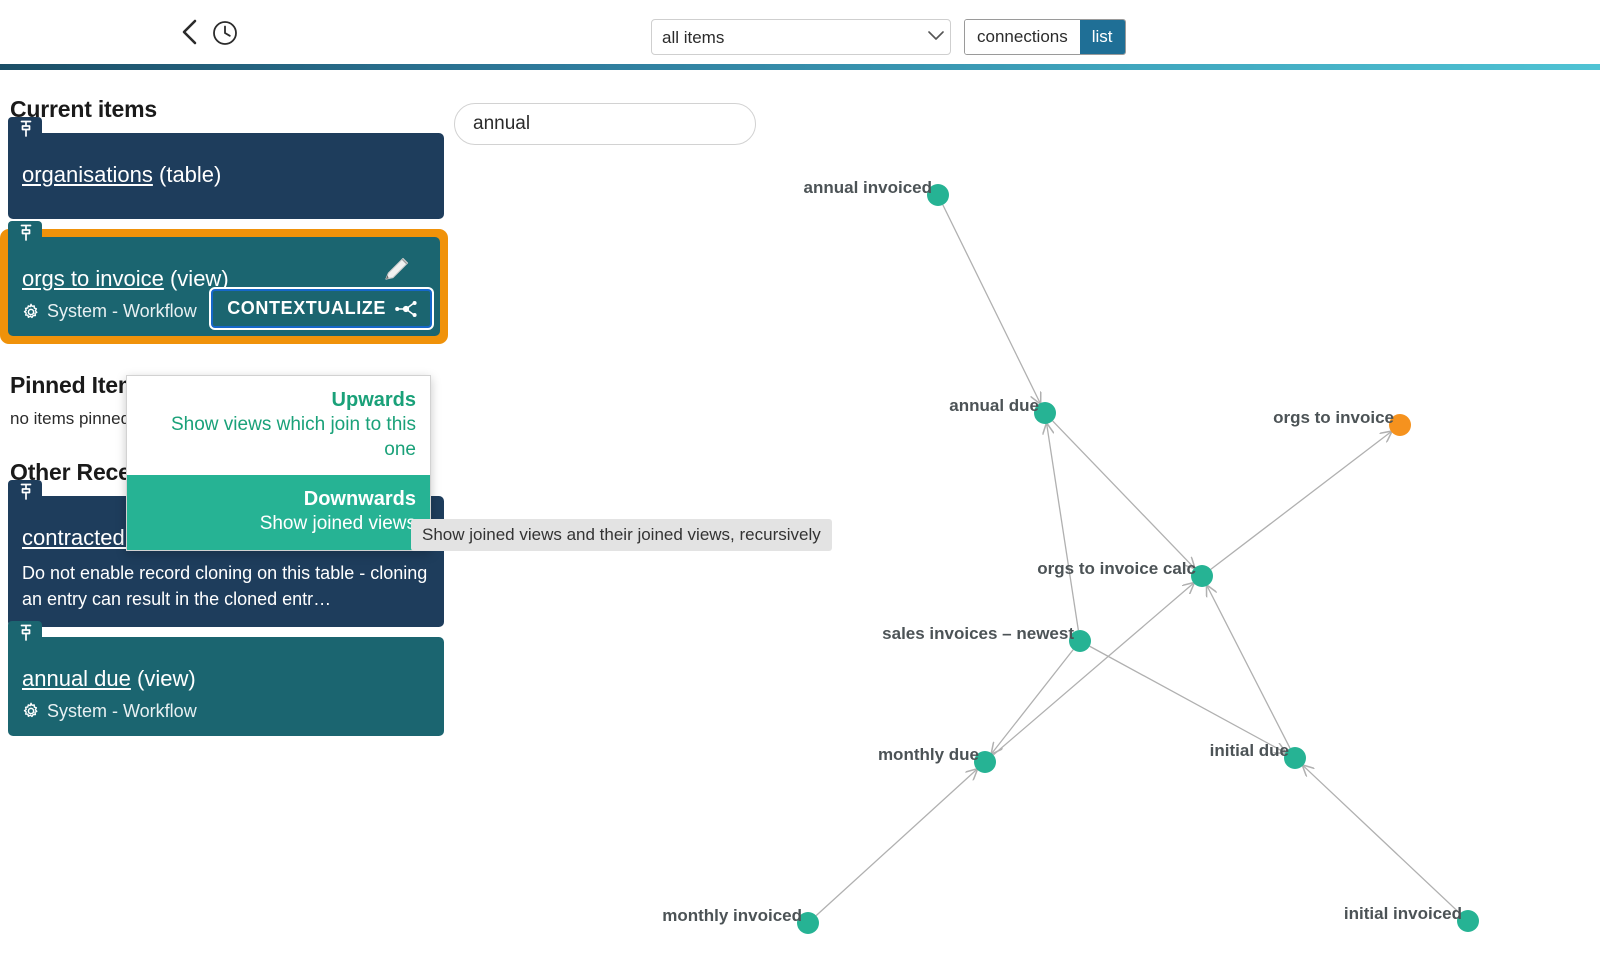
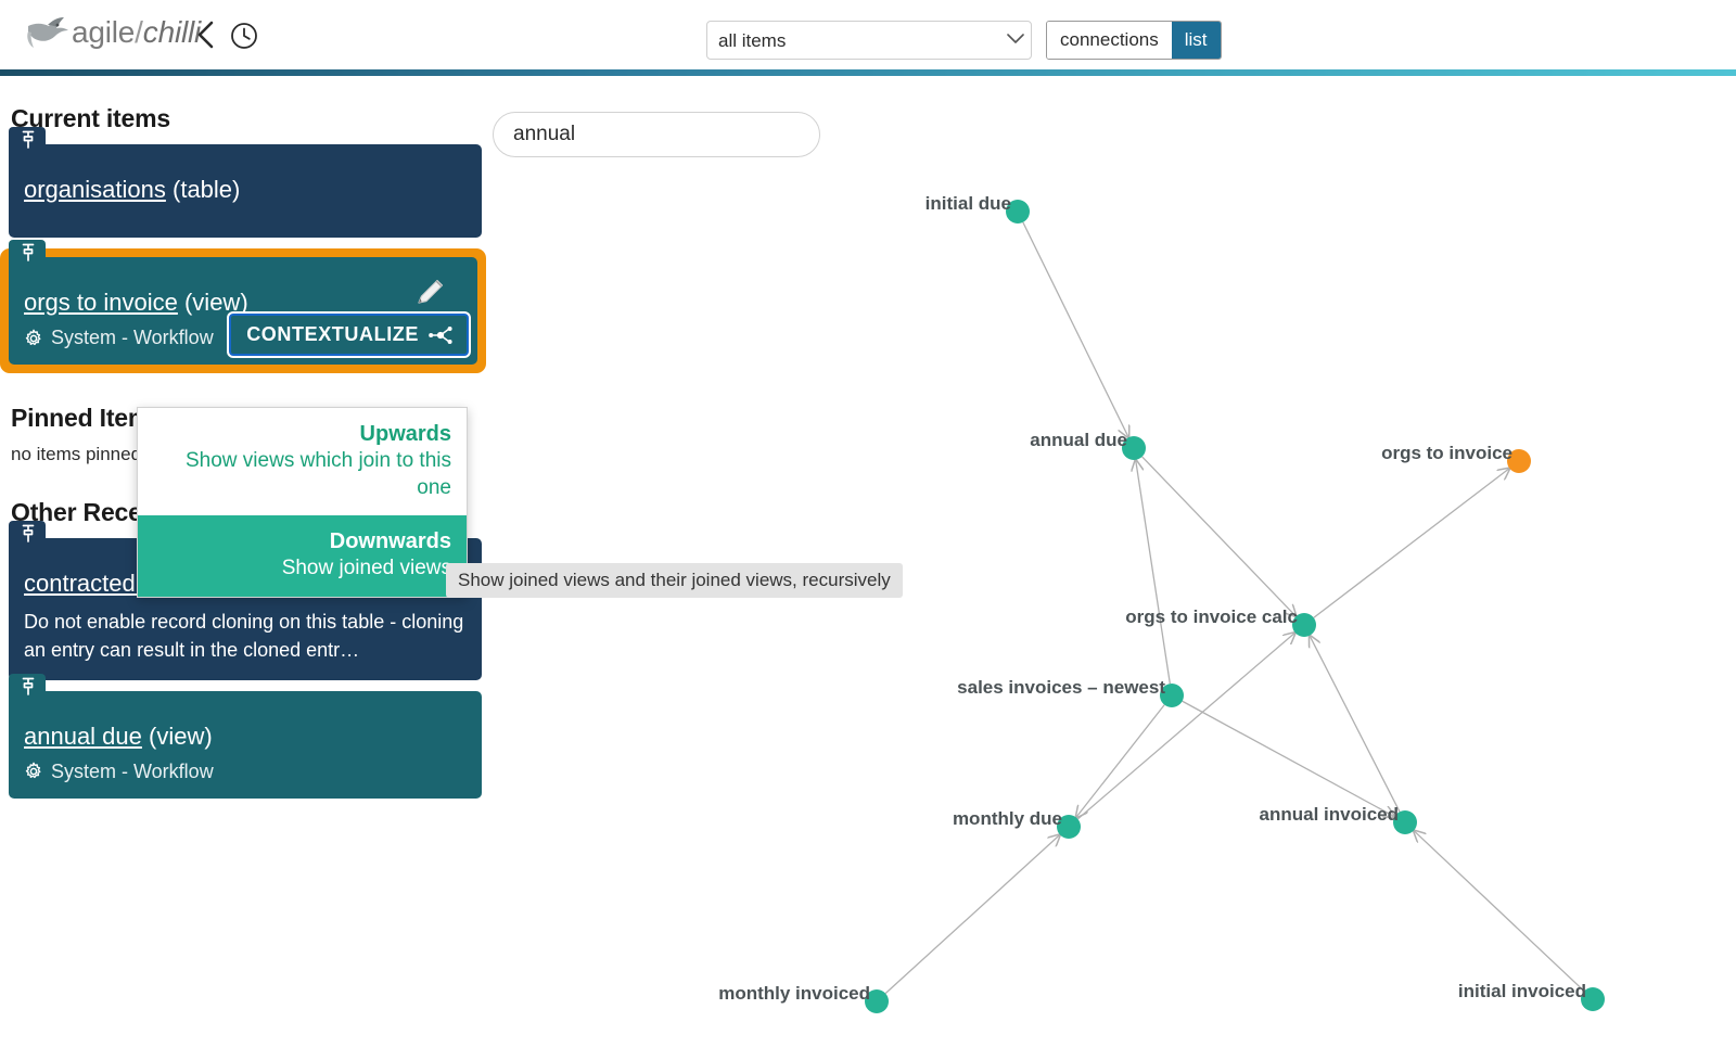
+ agile/chilli
  all items
  connections
  list
  Current items
  organisations (table)
  orgs to invoice (view)
  System - Workflow
  CONTEXTUALIZE
  Pinned Ite
  no items pinne
  Do not enable record cloning on this table - cloning an entry can result in the cloned entr…
  annual due (view)
  System - Workflow
  Upwards
  Show views which join to this one
  Downwards
  Show joined view
  Show joined views and their joined views, recursively
  annual
- annual invoiced
+ initial due
  annual due
  orgs to invoice
  orgs to invoice calc
  sales invoices – newest
  monthly due
- initial due
+ annual invoiced
  monthly invoiced
  initial invoiced
